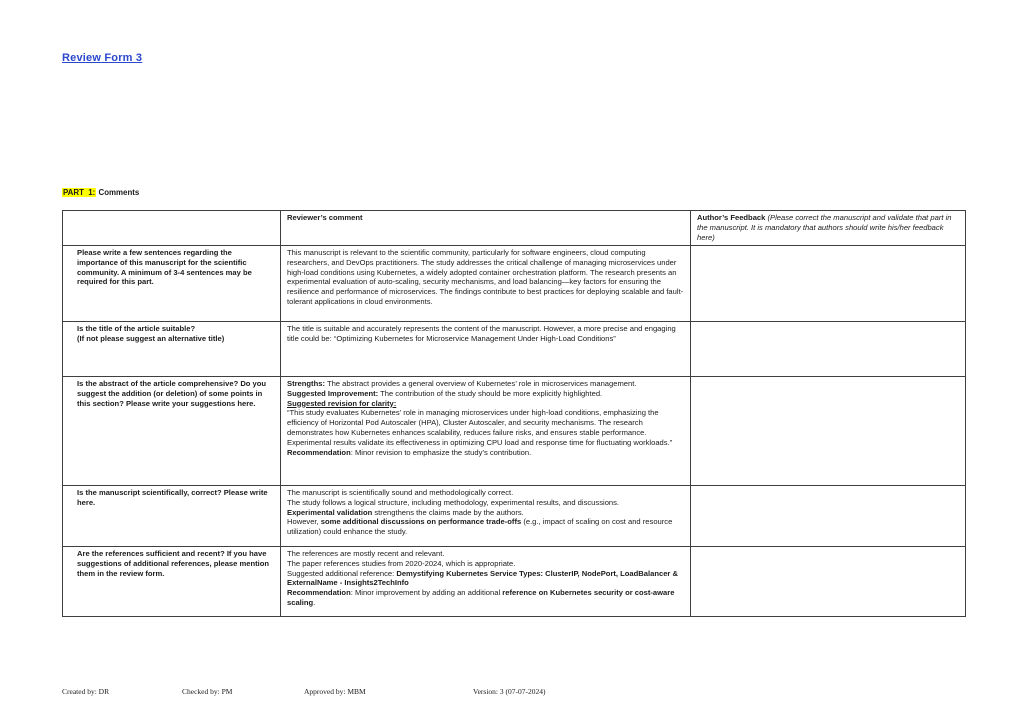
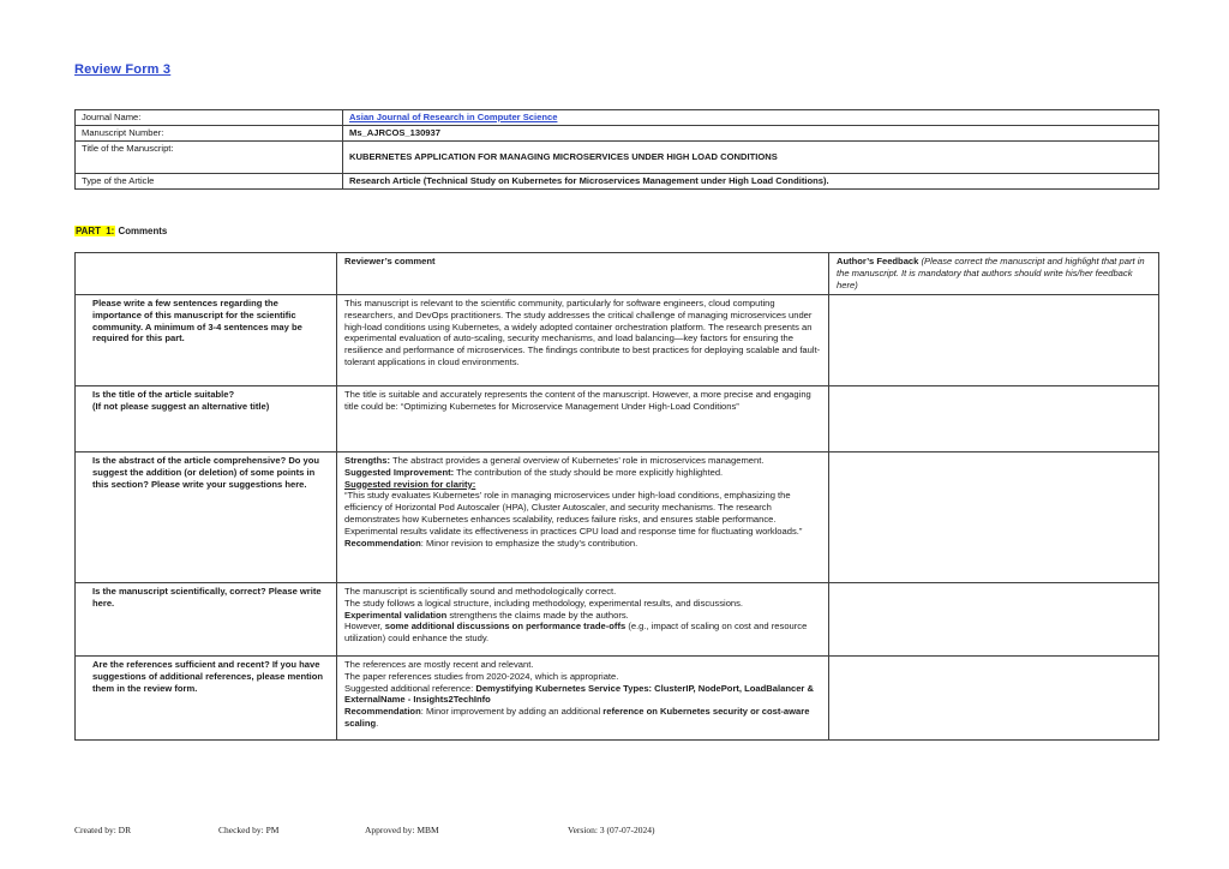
  Review Form 3
+ Journal Name:	Asian Journal of Research in Computer Science
+ Manuscript Number:	Ms_AJRCOS_130937
+ Title of the Manuscript:	KUBERNETES APPLICATION FOR MANAGING MICROSERVICES UNDER HIGH LOAD CONDITIONS
+ Type of the Article	Research Article (Technical Study on Kubernetes for Microservices Management under High Load Conditions).
  PART 1: Comments
- 	Reviewer’s comment	Author’s Feedback (Please correct the manuscript and validate that part in the manuscript. It is mandatory that authors should write his/her feedback here)
+ 	Reviewer’s comment	Author’s Feedback (Please correct the manuscript and highlight that part in the manuscript. It is mandatory that authors should write his/her feedback here)
  Please write a few sentences regarding the importance of this manuscript for the scientific community. A minimum of 3-4 sentences may be required for this part.	This manuscript is relevant to the scientific community, particularly for software engineers, cloud computing researchers, and DevOps practitioners. The study addresses the critical challenge of managing microservices under high-load conditions using Kubernetes, a widely adopted container orchestration platform. The research presents an experimental evaluation of auto-scaling, security mechanisms, and load balancing—key factors for ensuring the resilience and performance of microservices. The findings contribute to best practices for deploying scalable and fault-tolerant applications in cloud environments.
  Is the title of the article suitable?(If not please suggest an alternative title)	The title is suitable and accurately represents the content of the manuscript. However, a more precise and engaging title could be: “Optimizing Kubernetes for Microservice Management Under High-Load Conditions”
- Is the abstract of the article comprehensive? Do you suggest the addition (or deletion) of some points in this section? Please write your suggestions here.	Strengths: The abstract provides a general overview of Kubernetes’ role in microservices management.Suggested Improvement: The contribution of the study should be more explicitly highlighted.Suggested revision for clarity:“This study evaluates Kubernetes’ role in managing microservices under high-load conditions, emphasizing the efficiency of Horizontal Pod Autoscaler (HPA), Cluster Autoscaler, and security mechanisms. The research demonstrates how Kubernetes enhances scalability, reduces failure risks, and ensures stable performance. Experimental results validate its effectiveness in optimizing CPU load and response time for fluctuating workloads.”Recommendation: Minor revision to emphasize the study’s contribution.
+ Is the abstract of the article comprehensive? Do you suggest the addition (or deletion) of some points in this section? Please write your suggestions here.	Strengths: The abstract provides a general overview of Kubernetes’ role in microservices management.Suggested Improvement: The contribution of the study should be more explicitly highlighted.Suggested revision for clarity:“This study evaluates Kubernetes’ role in managing microservices under high-load conditions, emphasizing the efficiency of Horizontal Pod Autoscaler (HPA), Cluster Autoscaler, and security mechanisms. The research demonstrates how Kubernetes enhances scalability, reduces failure risks, and ensures stable performance. Experimental results validate its effectiveness in practices CPU load and response time for fluctuating workloads.”Recommendation: Minor revision to emphasize the study’s contribution.
  Is the manuscript scientifically, correct? Please write here.	The manuscript is scientifically sound and methodologically correct.The study follows a logical structure, including methodology, experimental results, and discussions.Experimental validation strengthens the claims made by the authors.However, some additional discussions on performance trade-offs (e.g., impact of scaling on cost and resource utilization) could enhance the study.
  Are the references sufficient and recent? If you have suggestions of additional references, please mention them in the review form.	The references are mostly recent and relevant.The paper references studies from 2020-2024, which is appropriate.Suggested additional reference: Demystifying Kubernetes Service Types: ClusterIP, NodePort, LoadBalancer & ExternalName - Insights2TechInfoRecommendation: Minor improvement by adding an additional reference on Kubernetes security or cost-aware scaling.
  Created by: DR
  Checked by: PM
  Approved by: MBM
  Version: 3 (07-07-2024)
